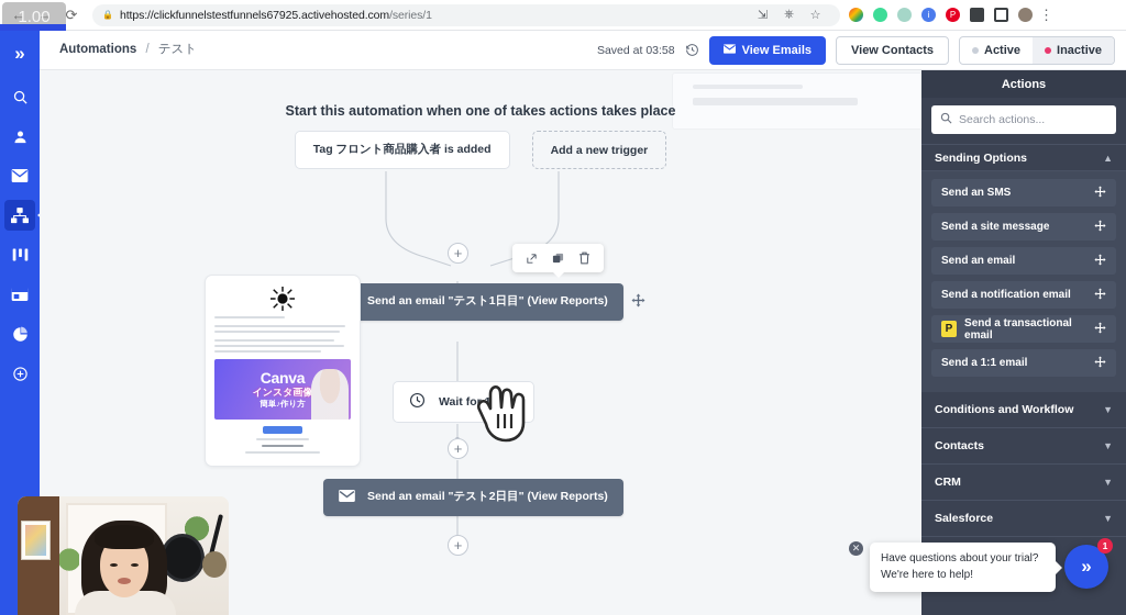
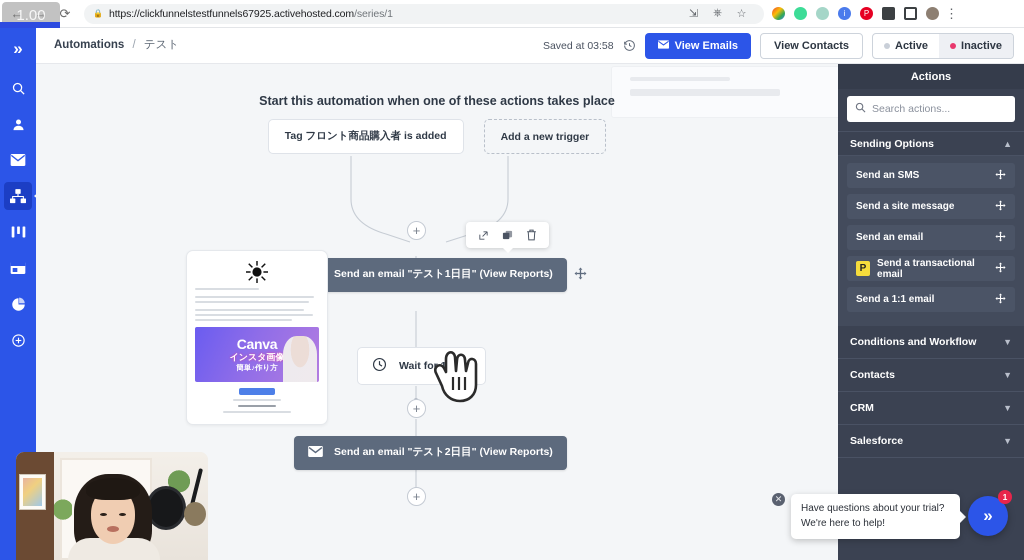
  ←
  →
  ⟳
  🔒
  https://clickfunnelstestfunnels67925.activehosted.com/series/1
  ⇲
  ⎈
  ☆
  i
  P
  ⋮
  1.00
  »
  Automations / テスト
  Saved at 03:58
  View Emails
  View Contacts
  Active
  Inactive
- Start this automation when one of takes actions takes place
+ Start this automation when one of these actions takes place
  Tag フロント商品購入者 is added
  Add a new trigger
  +
  Send an email "テスト1日目" (View Reports)
  +
  Send an email "テスト2日目" (View Reports)
  +
  Canva
  インスタ画像
  簡単♪作り方
  Actions
  Search actions...
  Sending Options
  ▲
  Send an SMS
  Send a site message
  Send an email
- Send a notification email
  P
  Send a transactional email
  Send a 1:1 email
  Conditions and Workflow
  ▼
  Contacts
  ▼
  CRM
  ▼
  Salesforce
  ▼
  ✕
  Have questions about your trial?
  We're here to help!
  »
  1
